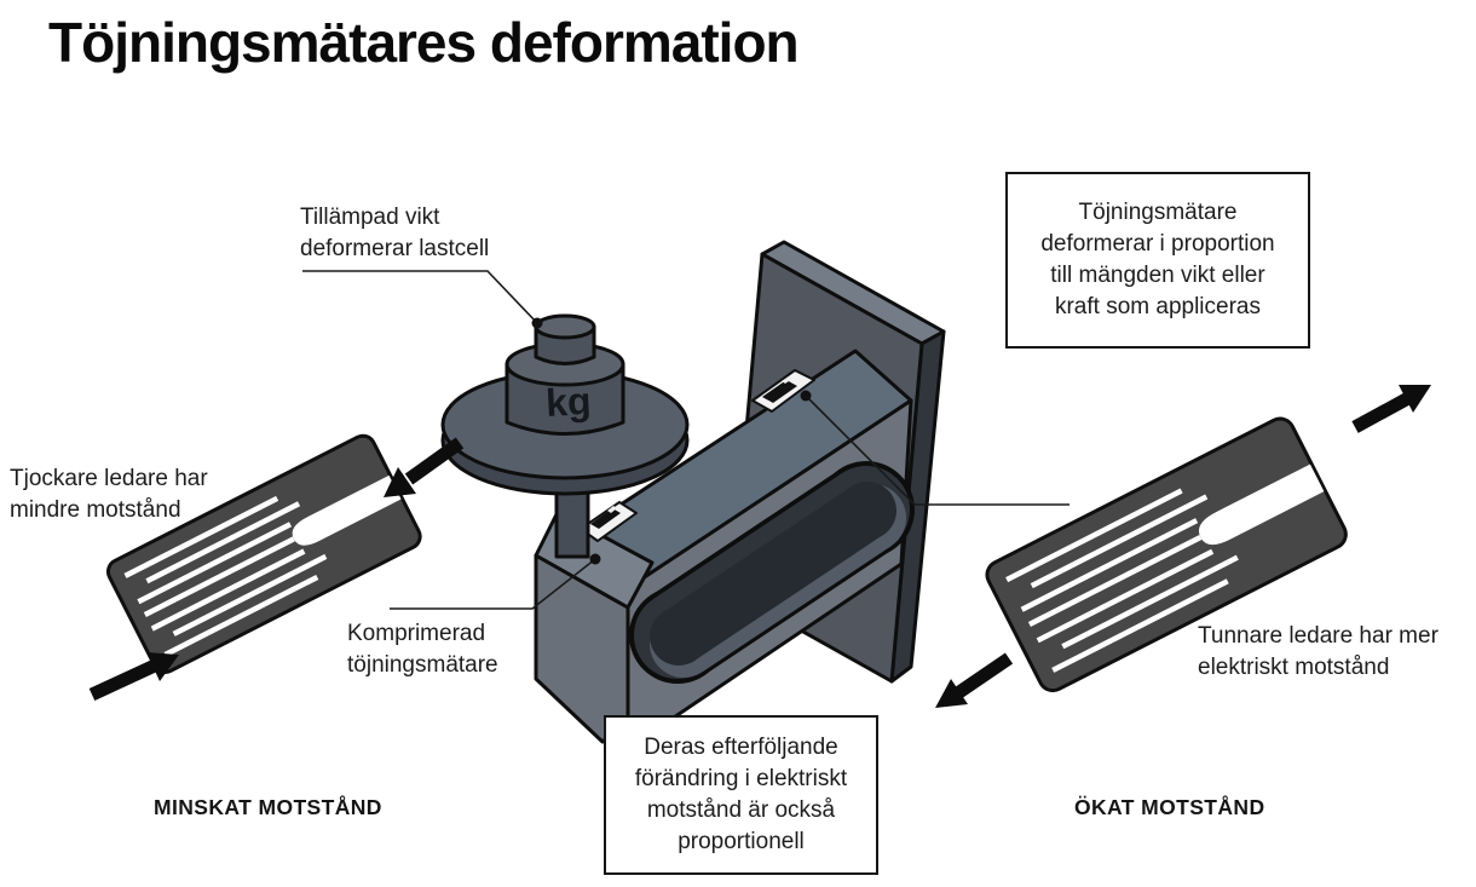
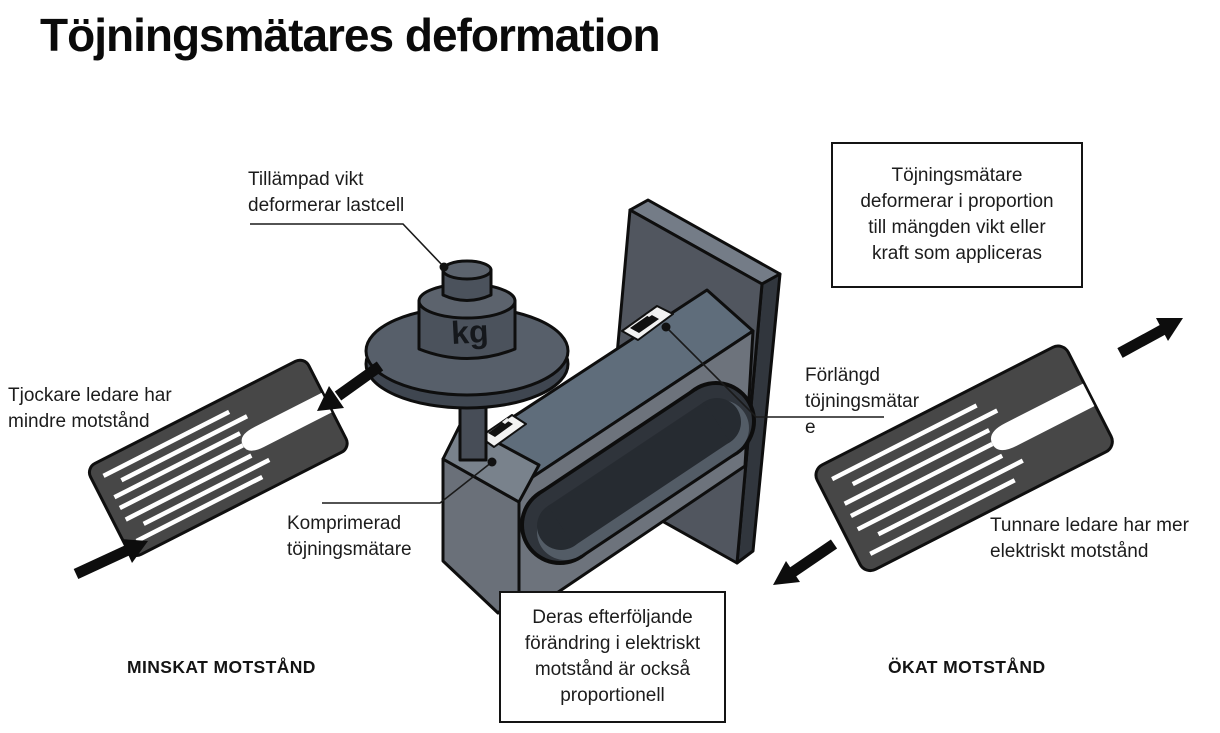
  Töjningsmätares deformation
  Tillämpad vikt
  deformerar lastcell
  Töjningsmätare
  deformerar i proportion
  till mängden vikt eller
  kraft som appliceras
  Tjockare ledare har
  mindre motstånd
+ Förlängd
+ töjningsmätar
+ e
  Komprimerad
  töjningsmätare
  Tunnare ledare har mer
  elektriskt motstånd
  Deras efterföljande
  förändring i elektriskt
  motstånd är också
  proportionell
  MINSKAT MOTSTÅND
  ÖKAT MOTSTÅND
